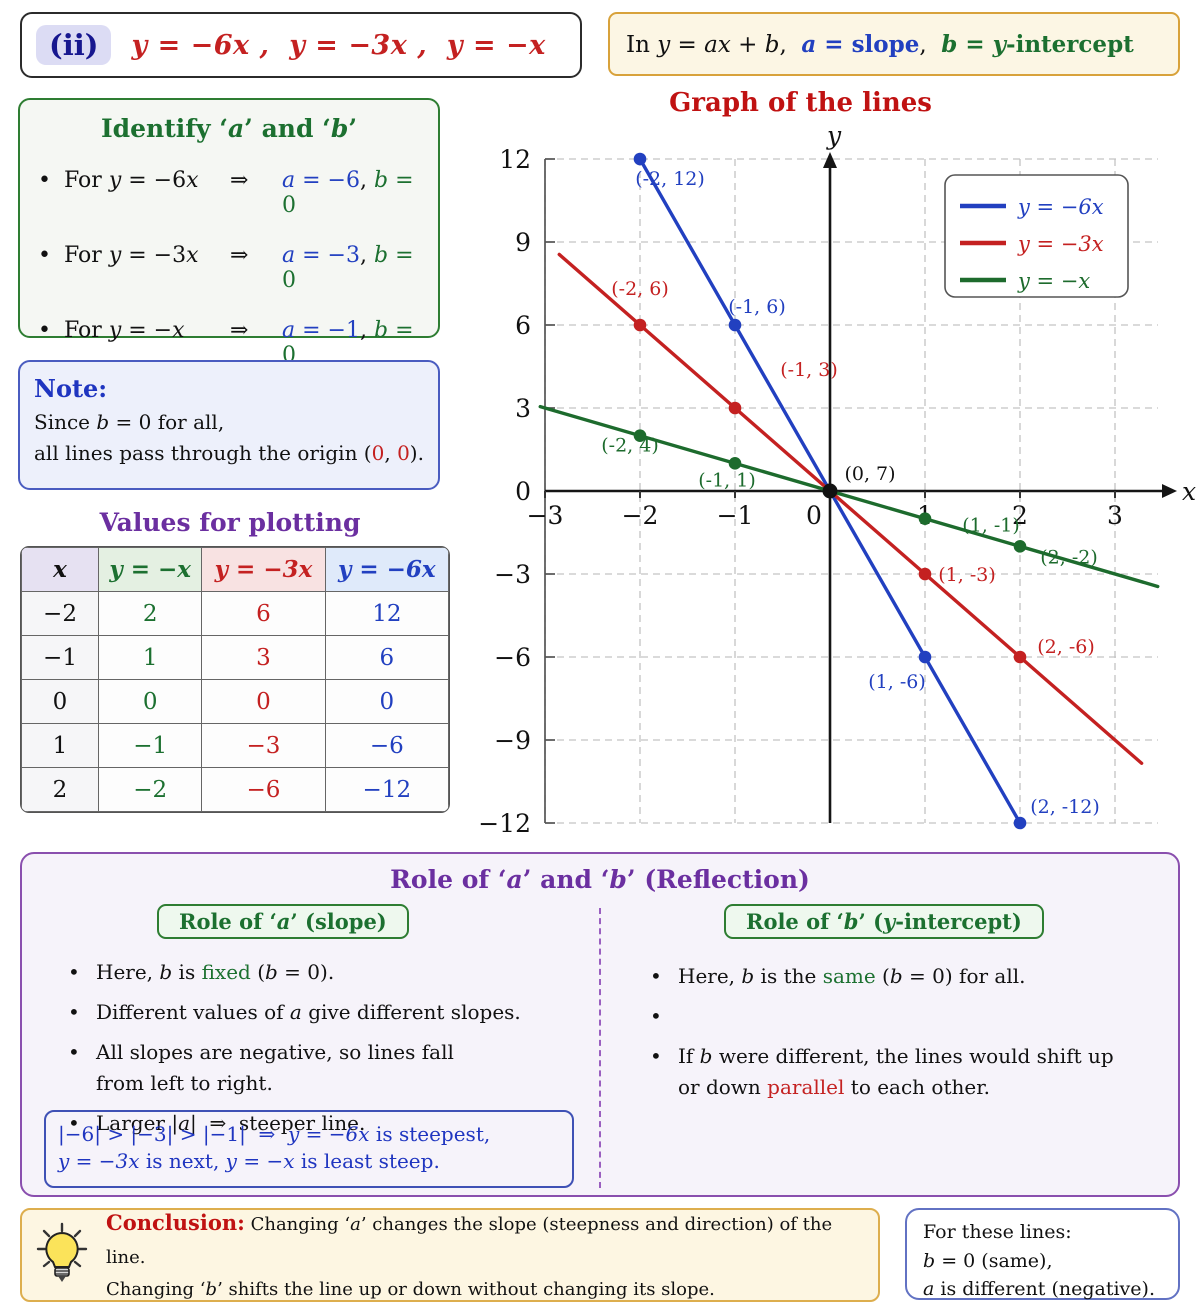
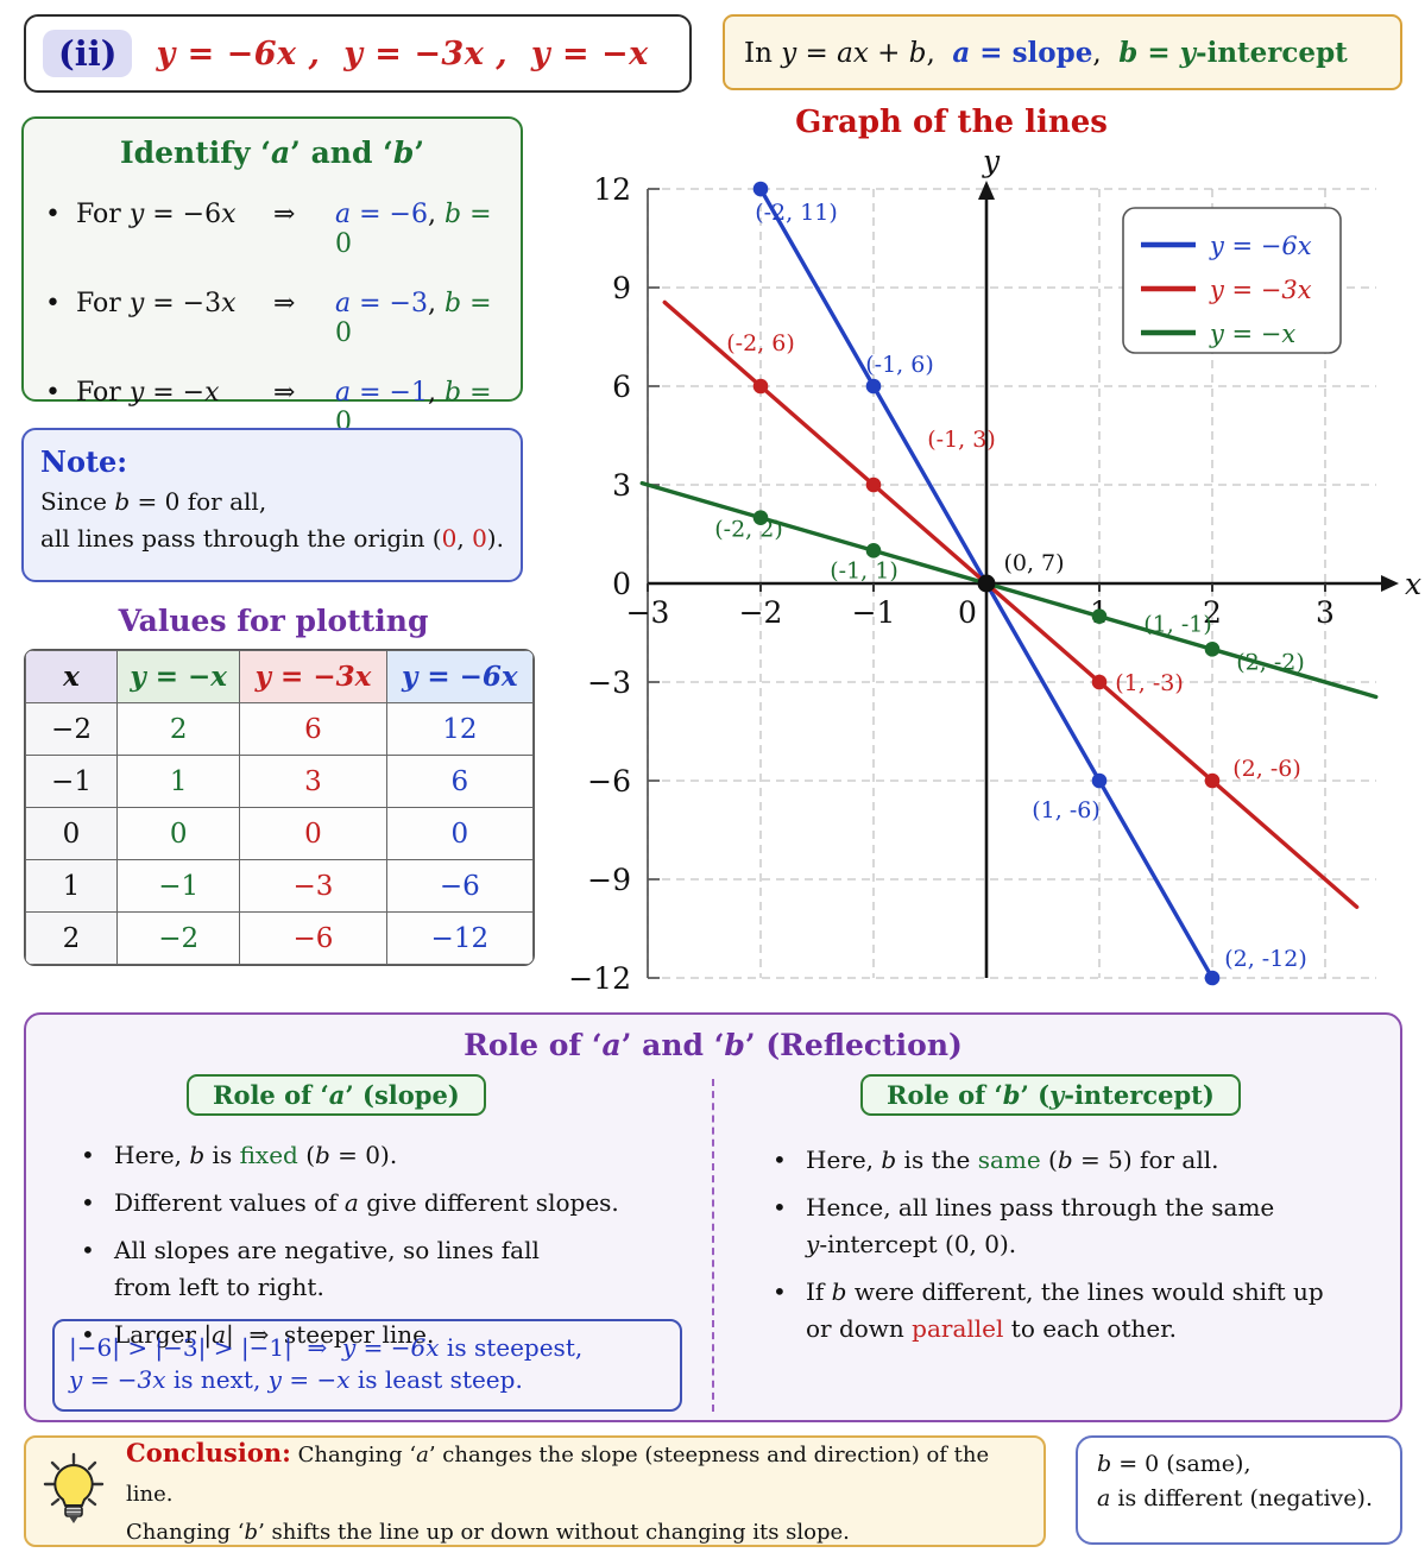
  (ii)
  y = −6x , y = −3x , y = −x
  In y = ax + b, a = slope, b = y-intercept
  Identify ‘a’ and ‘b’
  •
  For y = −6x
  ⇒
  a = −6, b = 0
  •
  For y = −3x
  ⇒
  a = −3, b = 0
  •
  For y = −x
  ⇒
  a = −1, b = 0
  Note:
  Since b = 0 for all,
  all lines pass through the origin (0, 0).
  Values for plotting
  x	y = −x	y = −3x	y = −6x
  −2	2	6	12
  −1	1	3	6
  0	0	0	0
  1	−1	−3	−6
  2	−2	−6	−12
  Graph of the lines
  −12
  −9
  −6
  −3
  0
  3
  6
  9
  12
  x
  y
  −3
  −2
  −1
  0
  2
  3
  (0, 7)
- (-2, 12)
+ (-2, 11)
  (-1, 6)
  (1, -6)
  (2, -12)
  (-2, 6)
  (-1, 3)
  (1, -3)
  (2, -6)
- (-2, 4)
+ (-2, 2)
  (-1, 1)
  (1, -1)
  (2, -2)
  y = −6x
  y = −3x
  y = −x
  Role of ‘a’ and ‘b’ (Reflection)
  Role of ‘a’ (slope)
  Role of ‘b’ (y-intercept)
  •
  Here, b is fixed (b = 0).
  •
  Different values of a give different slopes.
  •
  All slopes are negative, so lines fall
  from left to right.
  •
  Larger |a| ⇒ steeper line.
  •
- Here, b is the same (b = 0) for all.
+ Here, b is the same (b = 5) for all.
  •
+ Hence, all lines pass through the same
+ y-intercept (0, 0).
  •
  If b were different, the lines would shift up
  or down parallel to each other.
  |−6| > |−3| > |−1| ⇒ y = −6x is steepest,
  y = −3x is next, y = −x is least steep.
  Conclusion: Changing ‘a’ changes the slope (steepness and direction) of the line.
  Changing ‘b’ shifts the line up or down without changing its slope.
- For these lines:
  b = 0 (same),
  a is different (negative).
